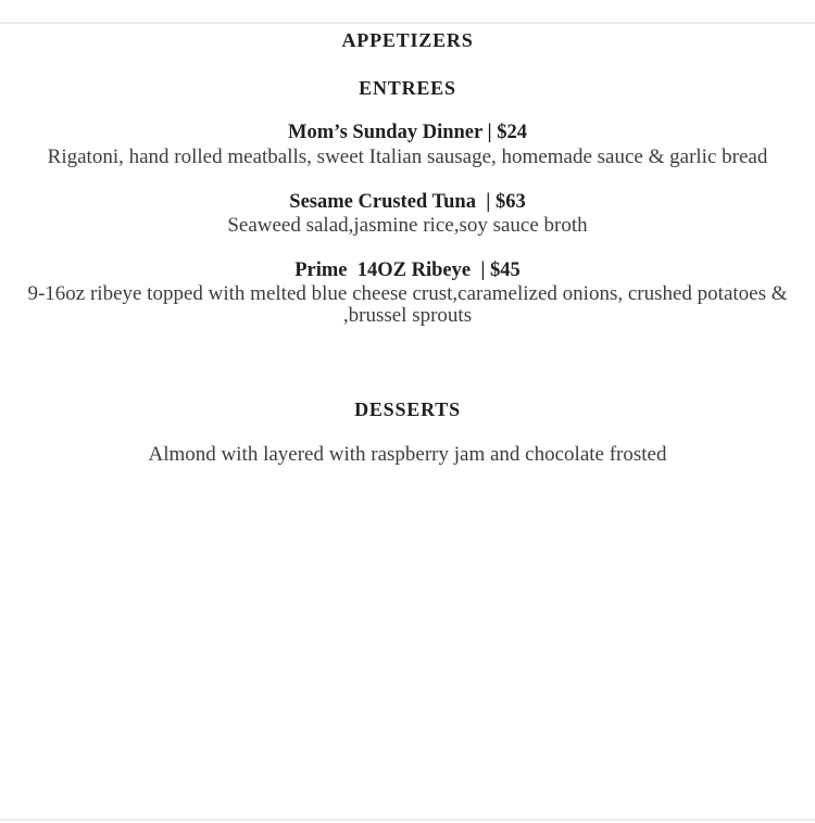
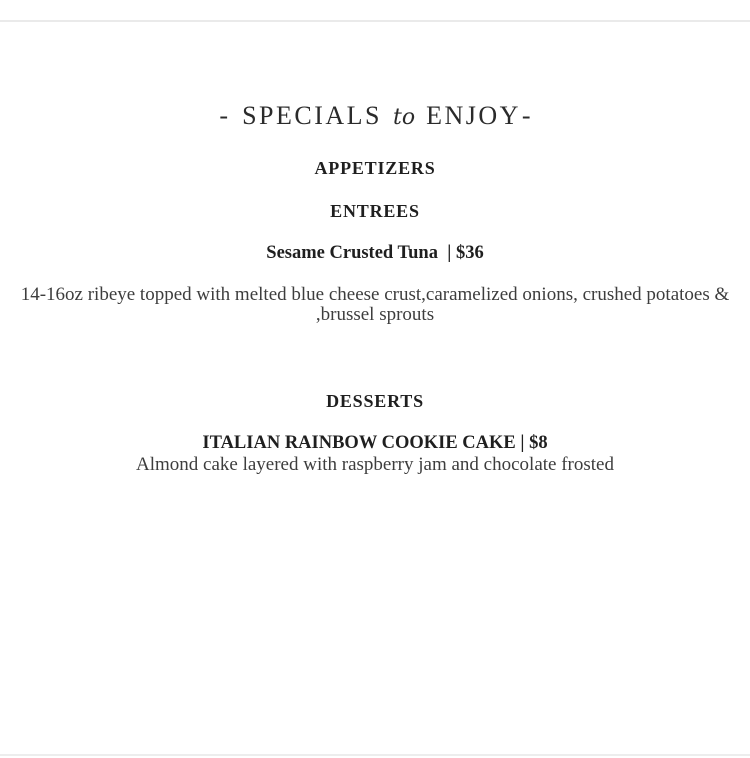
+ - SPECIALS to ENJOY-
  APPETIZERS
  ENTREES
- Mom’s Sunday Dinner | $24
- Rigatoni, hand rolled meatballs, sweet Italian sausage, homemade sauce & garlic bread
- Sesame Crusted Tuna | $63
+ Sesame Crusted Tuna | $36
- Seaweed salad,jasmine rice,soy sauce broth
- Prime 14OZ Ribeye | $45
- 9-16oz ribeye topped with melted blue cheese crust,caramelized onions, crushed potatoes & ,brussel sprouts
+ 14-16oz ribeye topped with melted blue cheese crust,caramelized onions, crushed potatoes & ,brussel sprouts
  DESSERTS
+ ITALIAN RAINBOW COOKIE CAKE | $8
- Almond with layered with raspberry jam and chocolate frosted
+ Almond cake layered with raspberry jam and chocolate frosted
